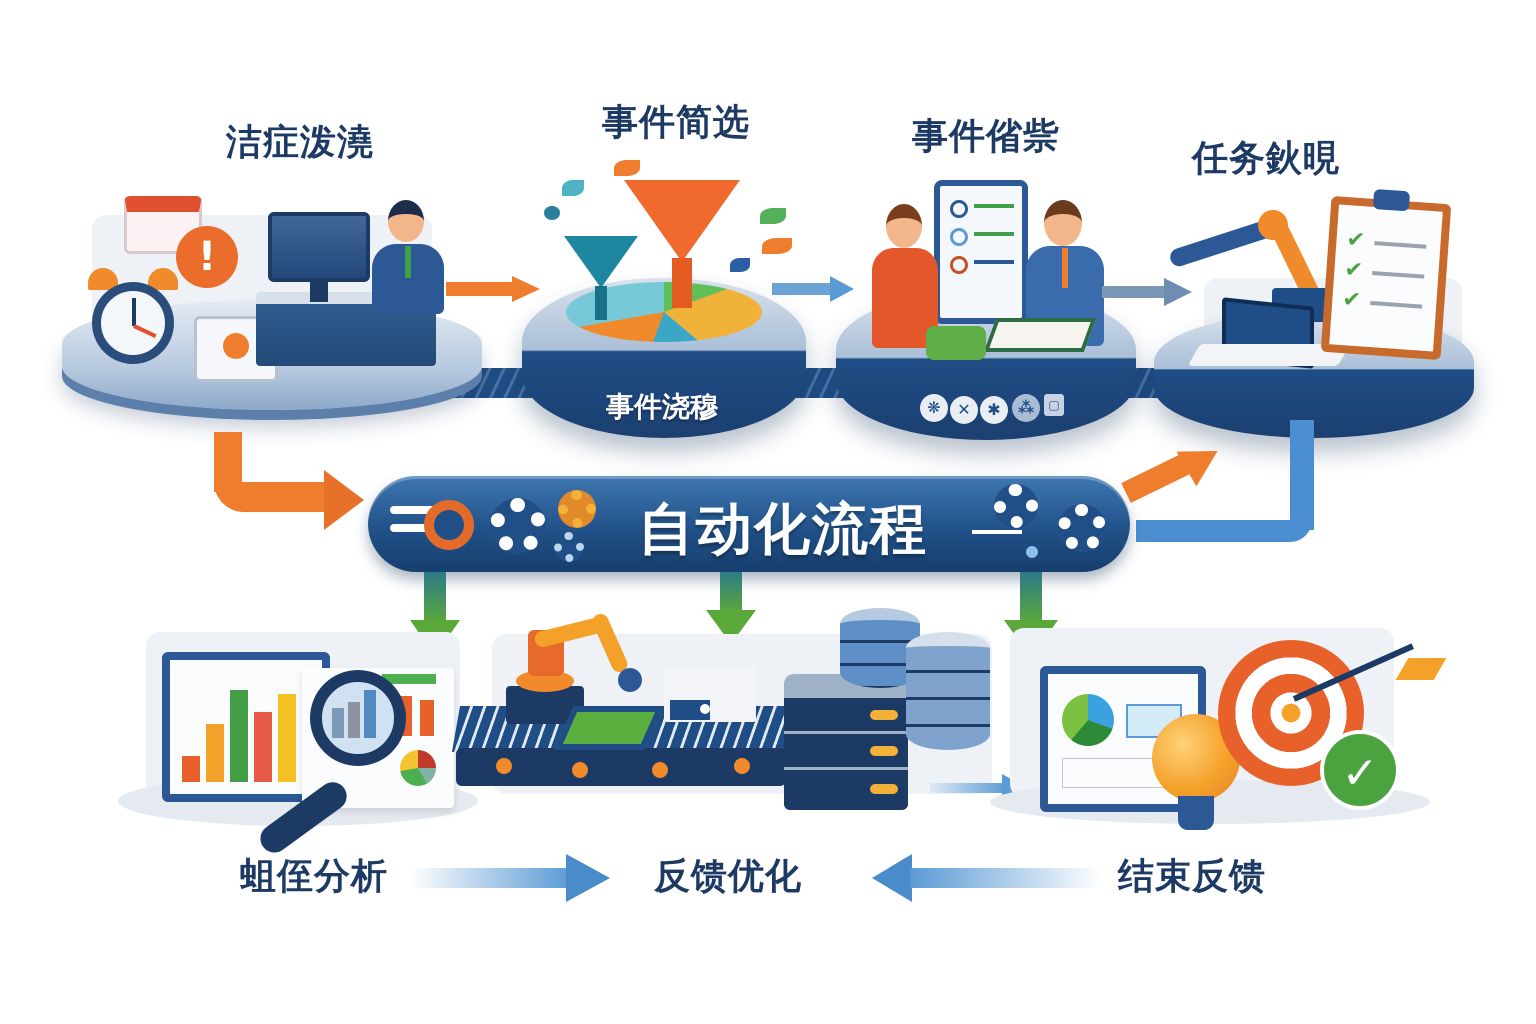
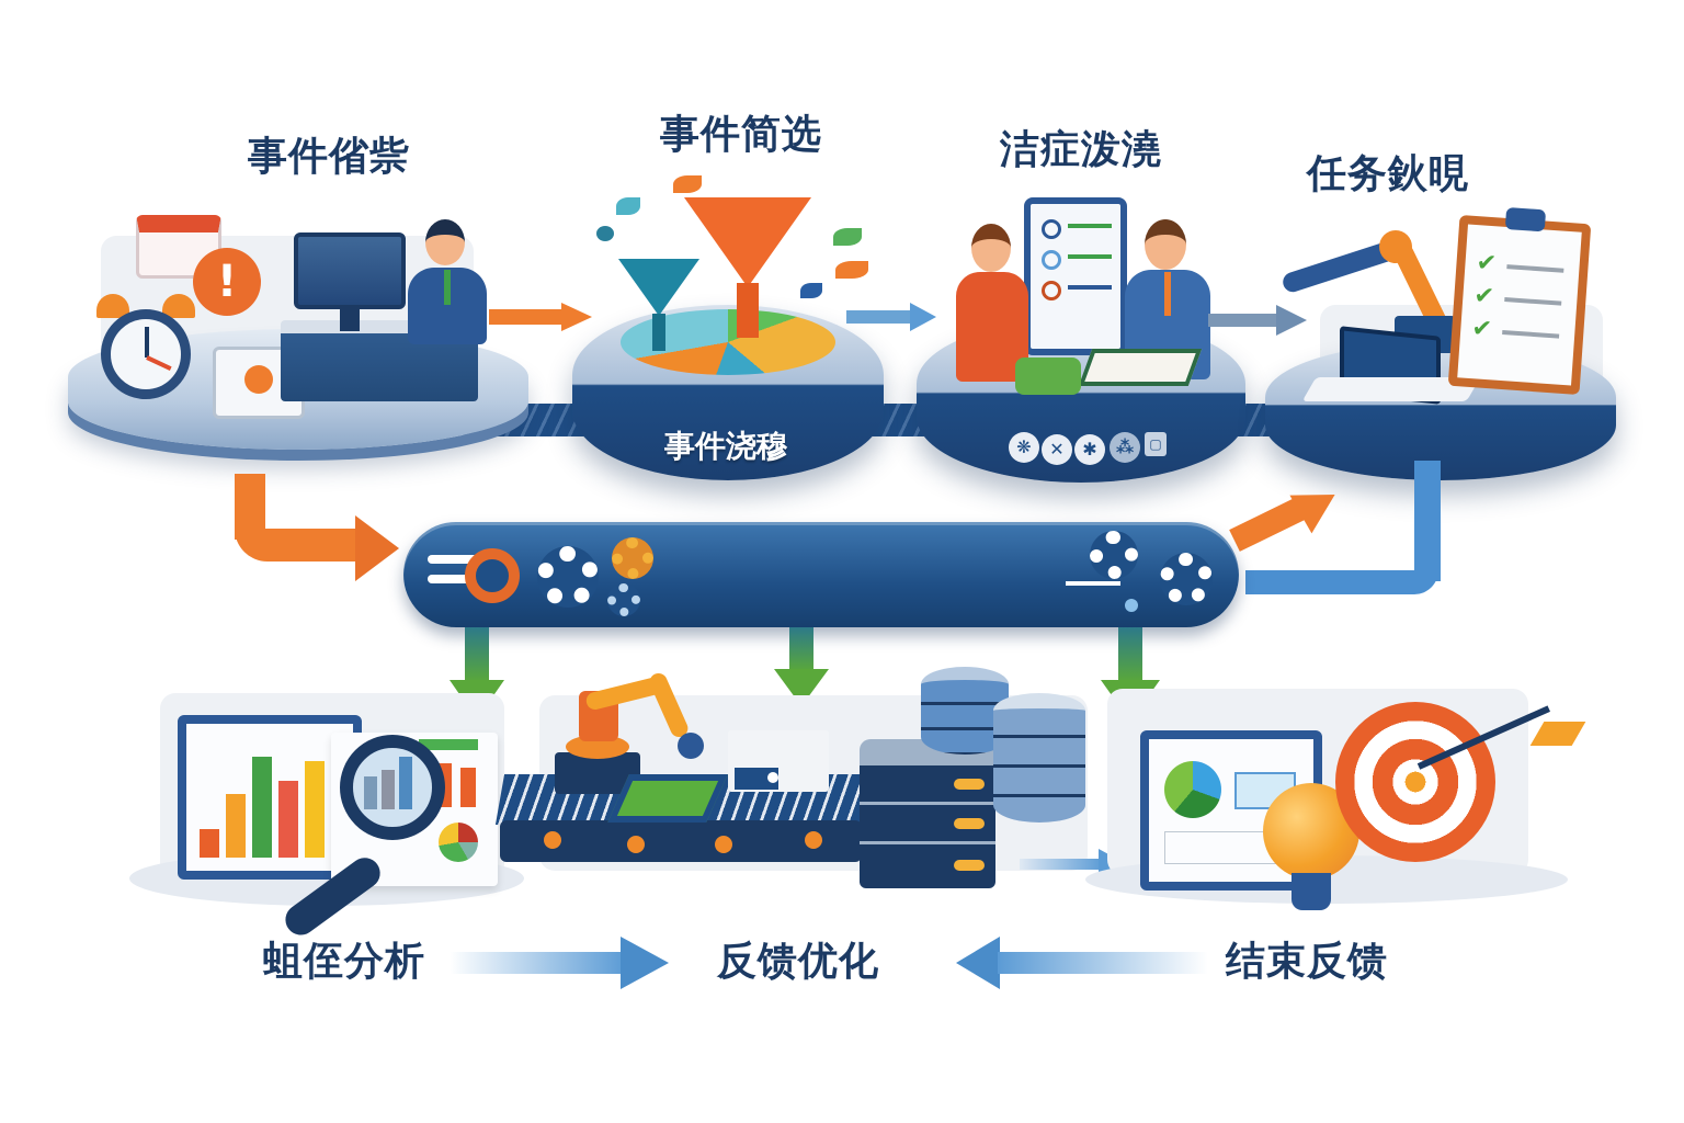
- 洁症泼澆
+ 事件偗祡
  事件简选
- 事件偗祡
+ 洁症泼澆
  任务鈥晛
  !
  事件浇穆
  ❋
  ✕
  ✱
  ⁂
  ▢
- 自动化流程
- ✓
  蛆侄分析
  反馈优化
  结束反馈
